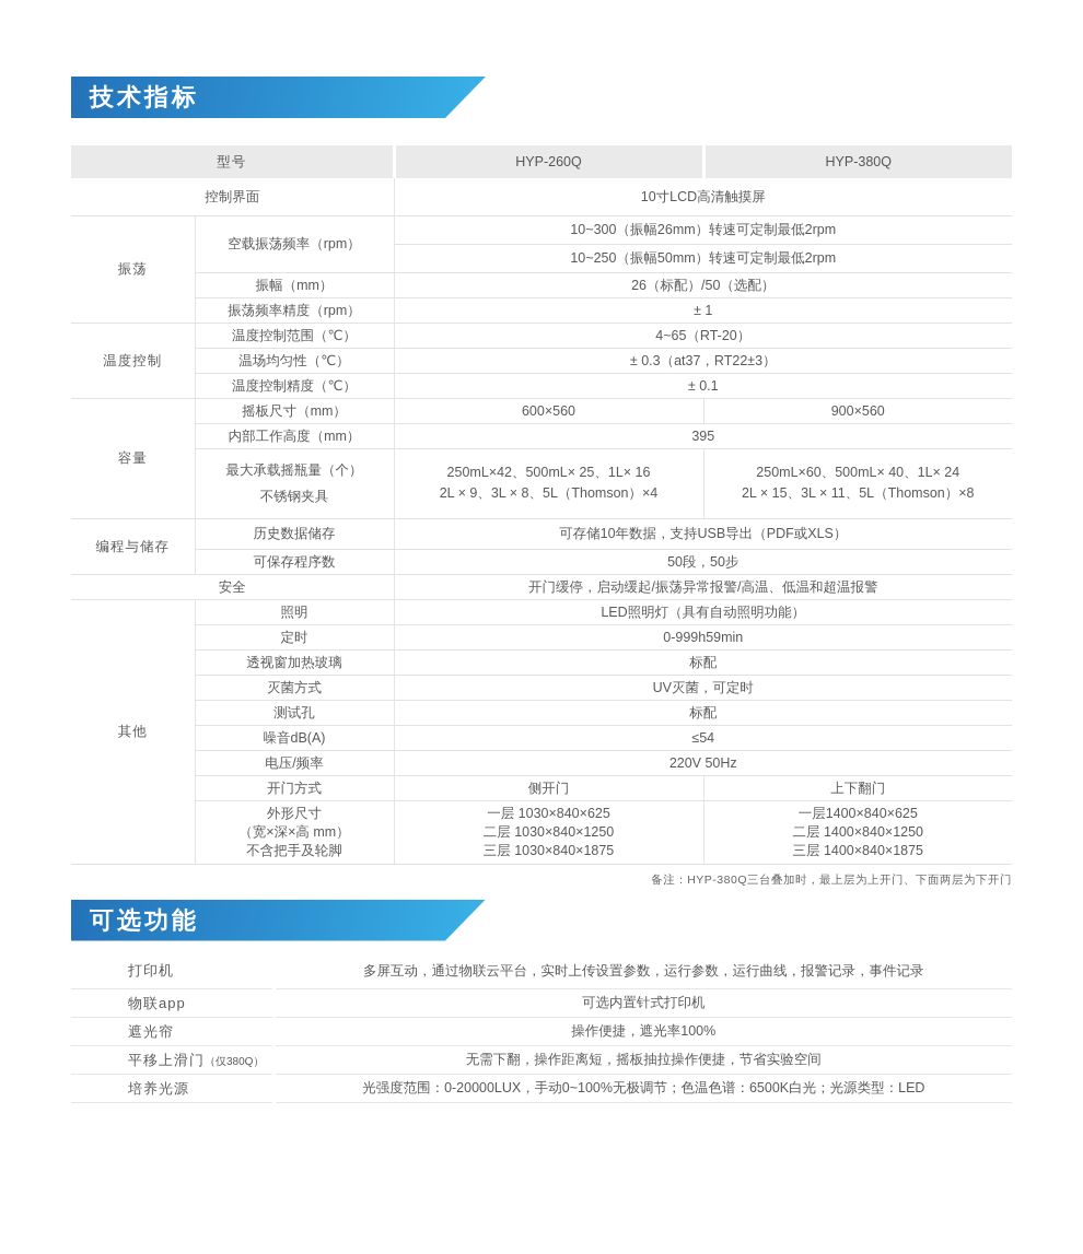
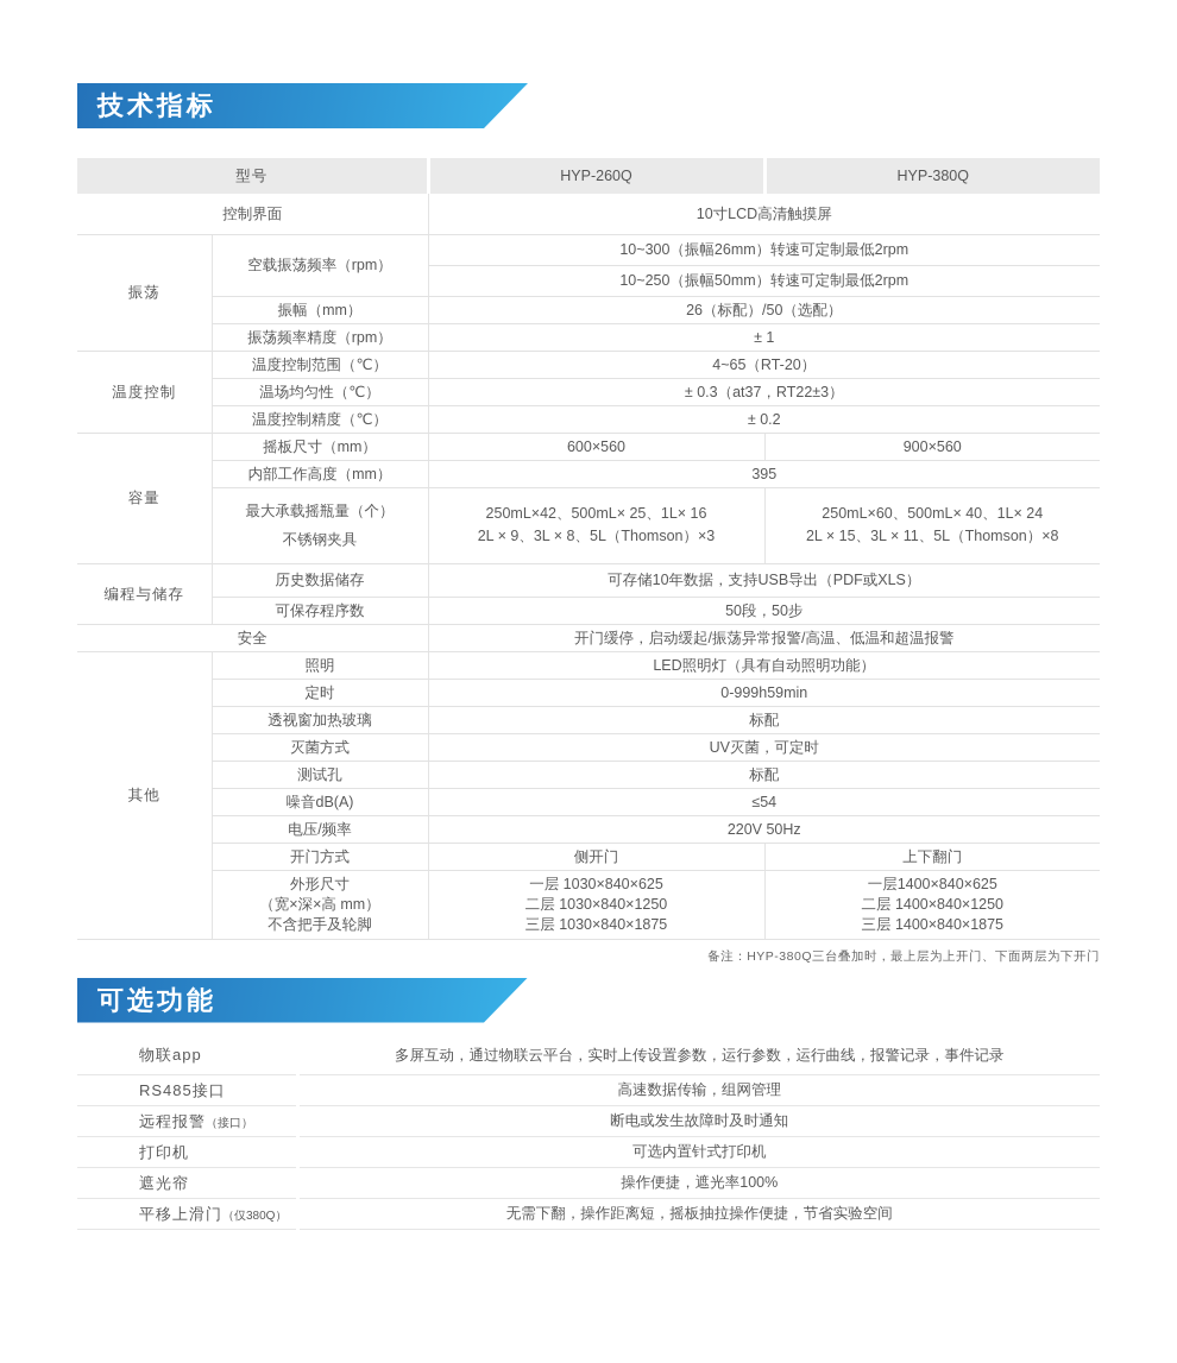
  技术指标
  型号	HYP-260Q	HYP-380Q
  控制界面	10寸LCD高清触摸屏
  振荡	空载振荡频率（rpm）	10~300（振幅26mm）转速可定制最低2rpm
  10~250（振幅50mm）转速可定制最低2rpm
  振幅（mm）	26（标配）/50（选配）
  振荡频率精度（rpm）	± 1
  温度控制	温度控制范围（℃）	4~65（RT-20）
  温场均匀性（℃）	± 0.3（at37，RT22±3）
- 温度控制精度（℃）	± 0.1
+ 温度控制精度（℃）	± 0.2
  容量	摇板尺寸（mm）	600×560	900×560
  内部工作高度（mm）	395
- 最大承载摇瓶量（个） 不锈钢夹具	250mL×42、500mL× 25、1L× 16 2L × 9、3L × 8、5L（Thomson）×4	250mL×60、500mL× 40、1L× 24 2L × 15、3L × 11、5L（Thomson）×8
+ 最大承载摇瓶量（个） 不锈钢夹具	250mL×42、500mL× 25、1L× 16 2L × 9、3L × 8、5L（Thomson）×3	250mL×60、500mL× 40、1L× 24 2L × 15、3L × 11、5L（Thomson）×8
  编程与储存	历史数据储存	可存储10年数据，支持USB导出（PDF或XLS）
  可保存程序数	50段，50步
  安全	开门缓停，启动缓起/振荡异常报警/高温、低温和超温报警
  其他	照明	LED照明灯（具有自动照明功能）
  定时	0-999h59min
  透视窗加热玻璃	标配
  灭菌方式	UV灭菌，可定时
  测试孔	标配
  噪音dB(A)	≤54
  电压/频率	220V 50Hz
  开门方式	侧开门	上下翻门
  外形尺寸 （宽×深×高 mm） 不含把手及轮脚	一层 1030×840×625 二层 1030×840×1250 三层 1030×840×1875	一层1400×840×625 二层 1400×840×1250 三层 1400×840×1875
  备注：HYP-380Q三台叠加时，最上层为上开门、下面两层为下开门
  可选功能
- 打印机	多屏互动，通过物联云平台，实时上传设置参数，运行参数，运行曲线，报警记录，事件记录
+ 物联app	多屏互动，通过物联云平台，实时上传设置参数，运行参数，运行曲线，报警记录，事件记录
+ RS485接口	高速数据传输，组网管理
+ 远程报警（接口）	断电或发生故障时及时通知
- 物联app	可选内置针式打印机
+ 打印机	可选内置针式打印机
  遮光帘	操作便捷，遮光率100%
  平移上滑门（仅380Q）	无需下翻，操作距离短，摇板抽拉操作便捷，节省实验空间
- 培养光源	光强度范围：0-20000LUX，手动0~100%无极调节；色温色谱：6500K白光；光源类型：LED
